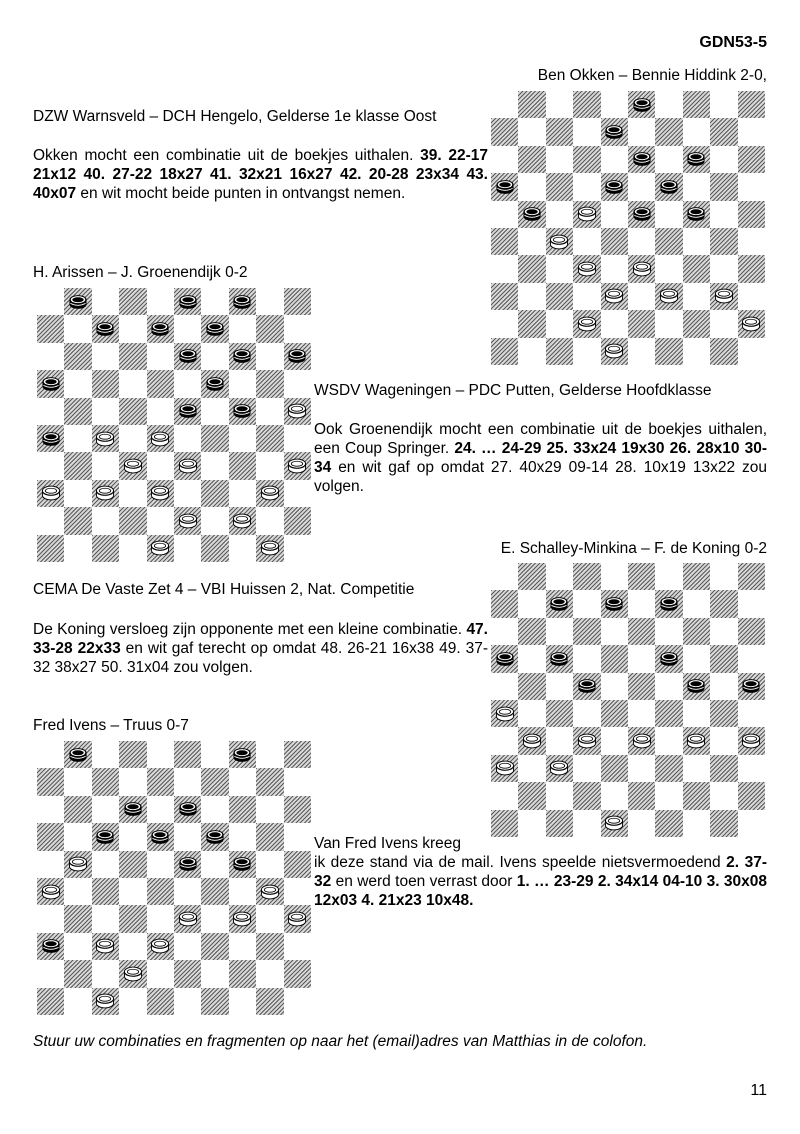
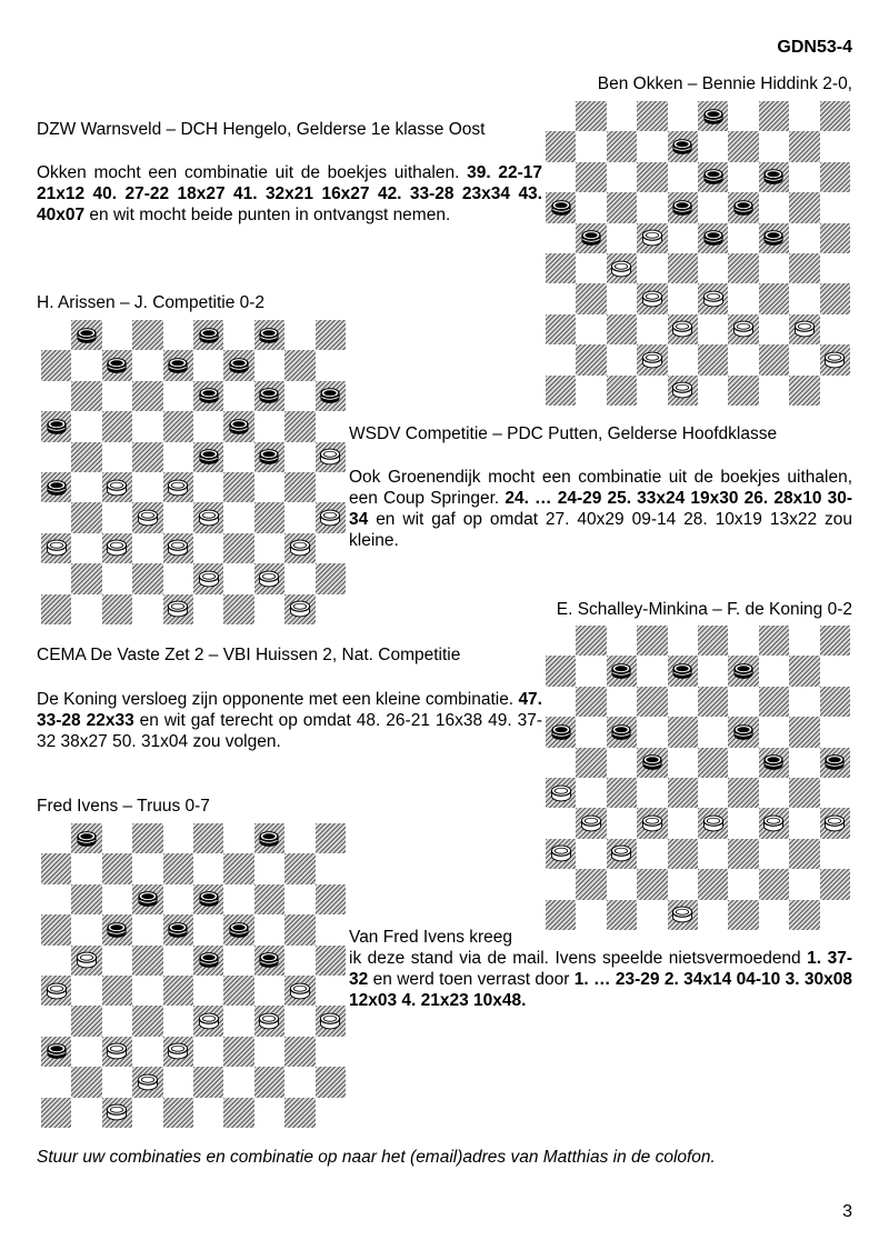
- GDN53-5
+ GDN53-4
  Ben Okken – Bennie Hiddink 2-0,
  DZW Warnsveld – DCH Hengelo, Gelderse 1e klasse Oost
- Okken mocht een combinatie uit de boekjes uithalen. 39. 22-17 21x12 40. 27-22 18x27 41. 32x21 16x27 42. 20-28 23x34 43. 40x07 en wit mocht beide punten in ontvangst nemen.
+ Okken mocht een combinatie uit de boekjes uithalen. 39. 22-17 21x12 40. 27-22 18x27 41. 32x21 16x27 42. 33-28 23x34 43. 40x07 en wit mocht beide punten in ontvangst nemen.
- H. Arissen – J. Groenendijk 0-2
+ H. Arissen – J. Competitie 0-2
- WSDV Wageningen – PDC Putten, Gelderse Hoofdklasse
+ WSDV Competitie – PDC Putten, Gelderse Hoofdklasse
- Ook Groenendijk mocht een combinatie uit de boekjes uithalen, een Coup Springer. 24. … 24-29 25. 33x24 19x30 26. 28x10 30-34 en wit gaf op omdat 27. 40x29 09-14 28. 10x19 13x22 zou volgen.
+ Ook Groenendijk mocht een combinatie uit de boekjes uithalen, een Coup Springer. 24. … 24-29 25. 33x24 19x30 26. 28x10 30-34 en wit gaf op omdat 27. 40x29 09-14 28. 10x19 13x22 zou kleine.
  E. Schalley-Minkina – F. de Koning 0-2
- CEMA De Vaste Zet 4 – VBI Huissen 2, Nat. Competitie
+ CEMA De Vaste Zet 2 – VBI Huissen 2, Nat. Competitie
  De Koning versloeg zijn opponente met een kleine combinatie. 47. 33-28 22x33 en wit gaf terecht op omdat 48. 26-21 16x38 49. 37-32 38x27 50. 31x04 zou volgen.
  Fred Ivens – Truus 0-7
  Van Fred Ivens kreeg
- ik deze stand via de mail. Ivens speelde nietsvermoedend 2. 37-32 en werd toen verrast door 1. … 23-29 2. 34x14 04-10 3. 30x08 12x03 4. 21x23 10x48.
+ ik deze stand via de mail. Ivens speelde nietsvermoedend 1. 37-32 en werd toen verrast door 1. … 23-29 2. 34x14 04-10 3. 30x08 12x03 4. 21x23 10x48.
- Stuur uw combinaties en fragmenten op naar het (email)adres van Matthias in de colofon.
+ Stuur uw combinaties en combinatie op naar het (email)adres van Matthias in de colofon.
- 11
+ 3
